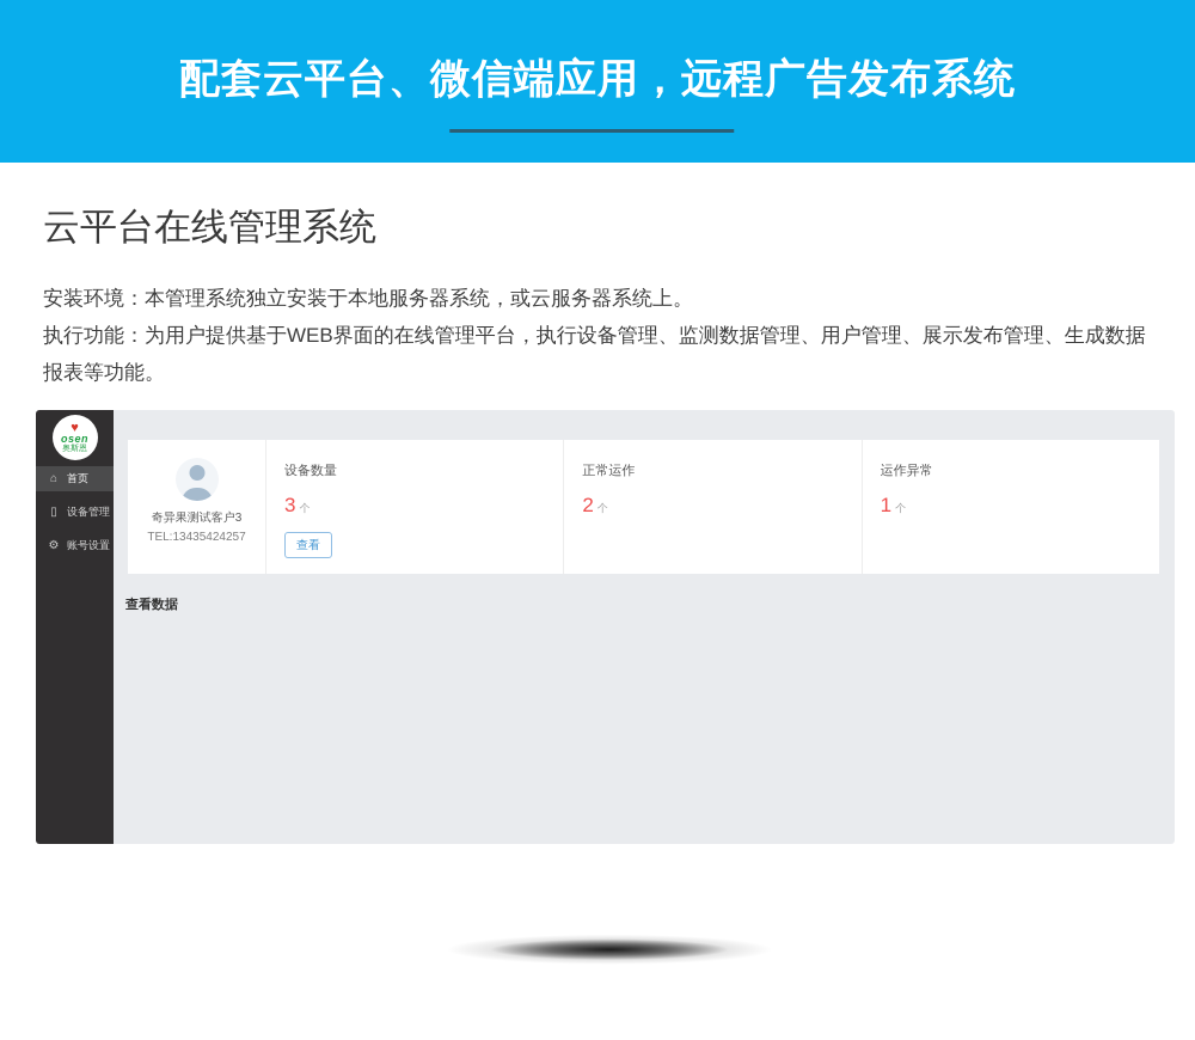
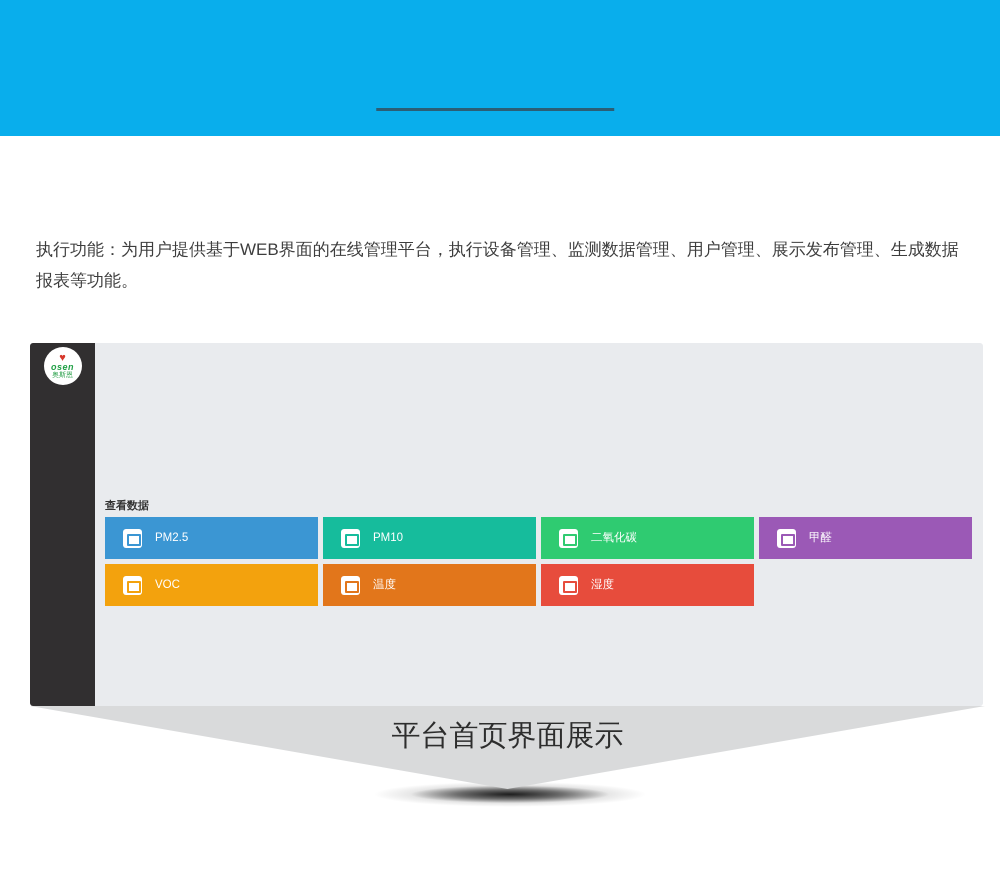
- 配套云平台、微信端应用，远程广告发布系统
- 云平台在线管理系统
- 安装环境：本管理系统独立安装于本地服务器系统，或云服务器系统上。
  执行功能：为用户提供基于WEB界面的在线管理平台，执行设备管理、监测数据管理、用户管理、展示发布管理、生成数据报表等功能。
  ♥
  osen
- ⌂
- 首页
- ▯
- 设备管理
- ⚙
- 账号设置
- 奇异果测试客户3
- TEL:13435424257
- 设备数量
- 3 个
- 查看
- 正常运作
- 2 个
- 运作异常
- 1 个
  查看数据
+ PM2.5
+ PM10
+ 二氧化碳
+ 甲醛
+ VOC
+ 温度
+ 湿度
+ 平台首页界面展示
